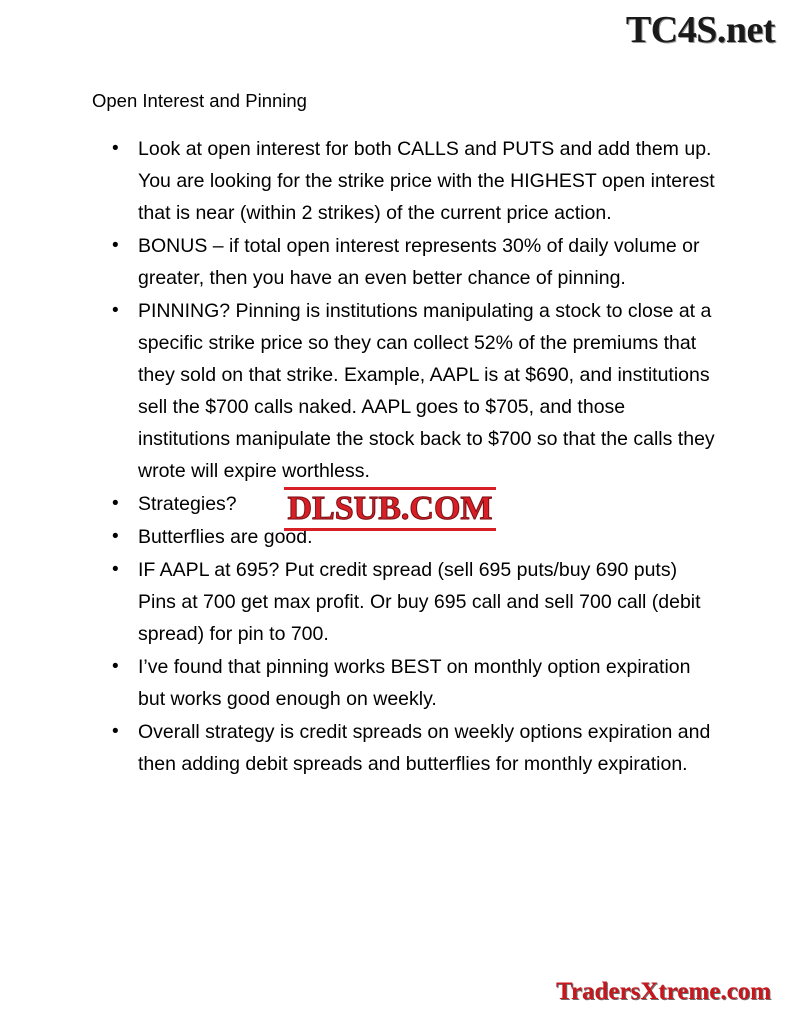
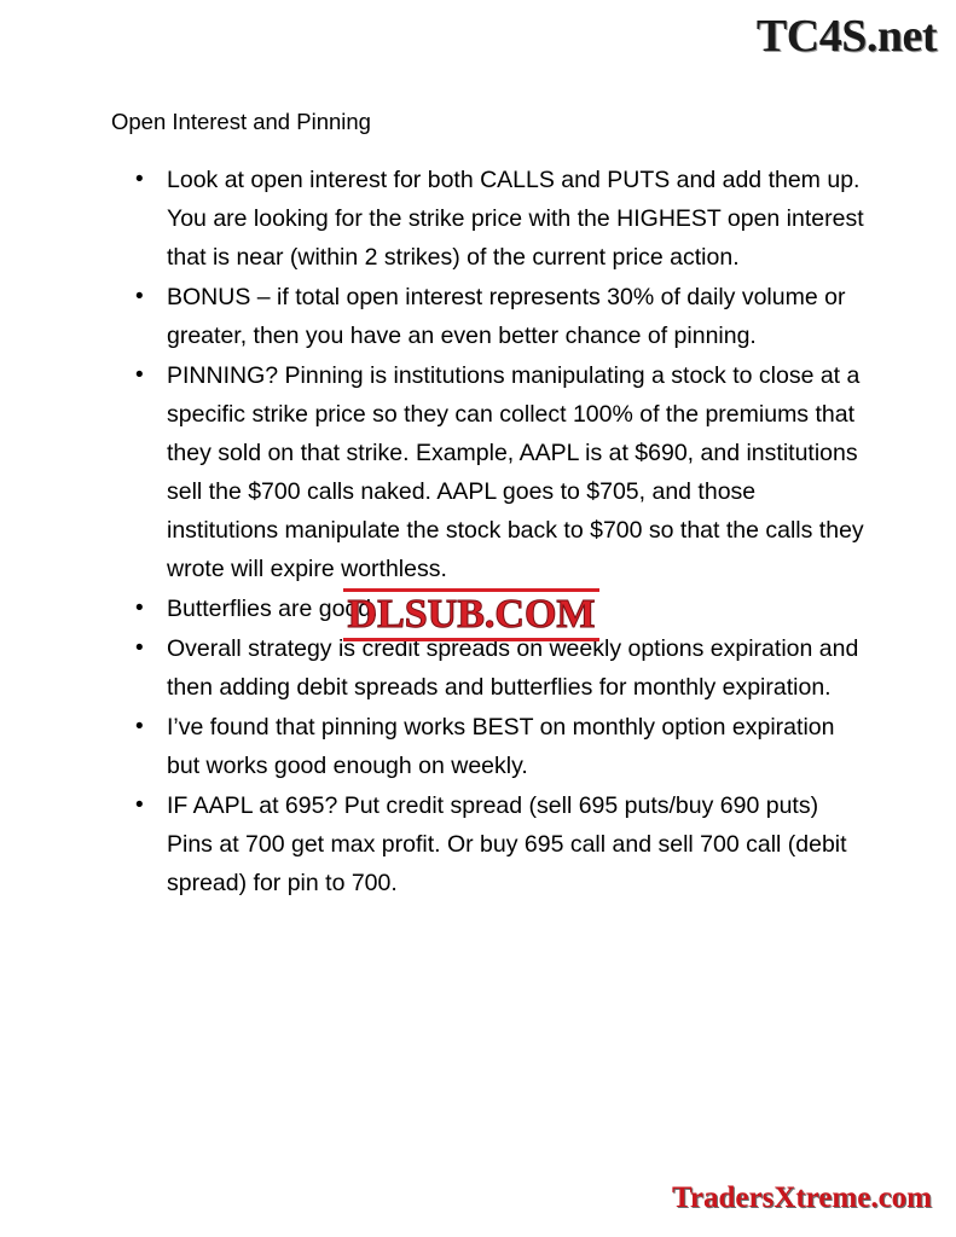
  TC4S.net
  Open Interest and Pinning
  Look at open interest for both CALLS and PUTS and add them up. You are looking for the strike price with the HIGHEST open interest that is near (within 2 strikes) of the current price action.
  BONUS – if total open interest represents 30% of daily volume or greater, then you have an even better chance of pinning.
- PINNING? Pinning is institutions manipulating a stock to close at a specific strike price so they can collect 52% of the premiums that they sold on that strike. Example, AAPL is at $690, and institutions sell the $700 calls naked. AAPL goes to $705, and those institutions manipulate the stock back to $700 so that the calls they wrote will expire worthless.
+ PINNING? Pinning is institutions manipulating a stock to close at a specific strike price so they can collect 100% of the premiums that they sold on that strike. Example, AAPL is at $690, and institutions sell the $700 calls naked. AAPL goes to $705, and those institutions manipulate the stock back to $700 so that the calls they wrote will expire worthless.
- Strategies?
  Butterflies are good.
- IF AAPL at 695? Put credit spread (sell 695 puts/buy 690 puts) Pins at 700 get max profit. Or buy 695 call and sell 700 call (debit spread) for pin to 700.
+ Overall strategy is credit spreads on weekly options expiration and then adding debit spreads and butterflies for monthly expiration.
  I’ve found that pinning works BEST on monthly option expiration but works good enough on weekly.
- Overall strategy is credit spreads on weekly options expiration and then adding debit spreads and butterflies for monthly expiration.
+ IF AAPL at 695? Put credit spread (sell 695 puts/buy 690 puts) Pins at 700 get max profit. Or buy 695 call and sell 700 call (debit spread) for pin to 700.
  DLSUB.COM
  TradersXtreme.com
